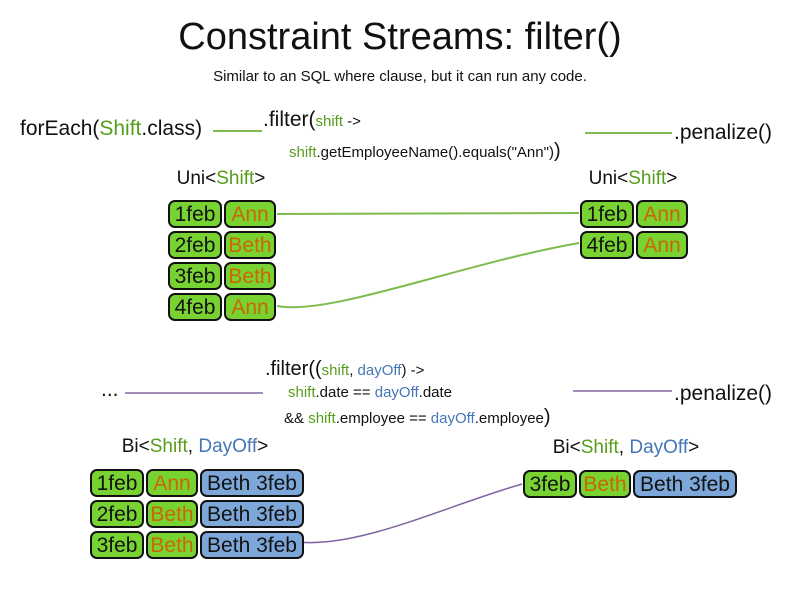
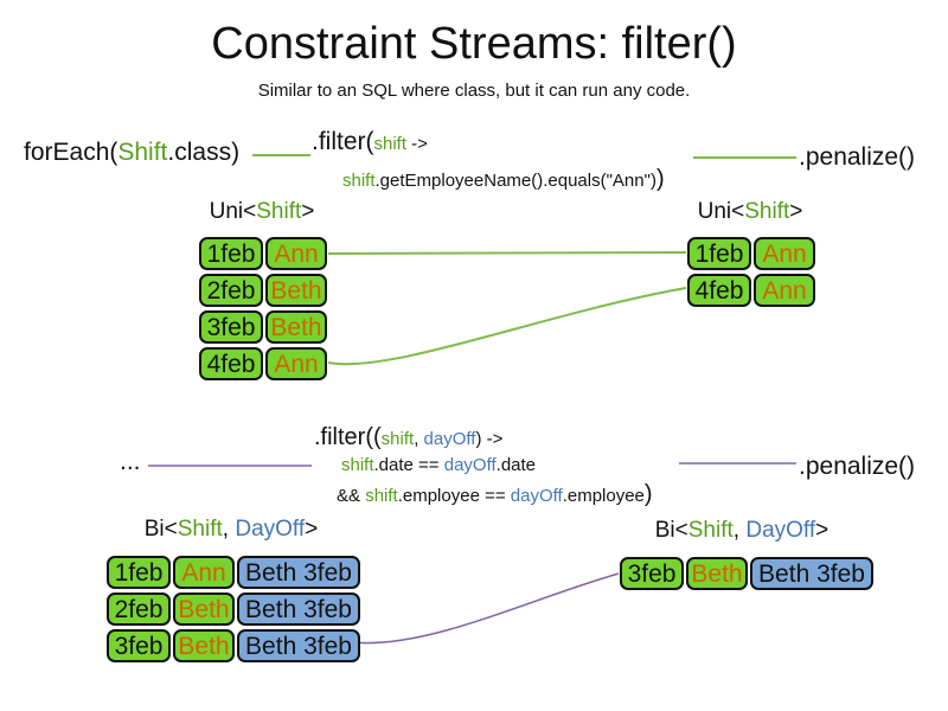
  Constraint Streams: filter()
- Similar to an SQL where clause, but it can run any code.
+ Similar to an SQL where class, but it can run any code.
  forEach(Shift.class)
  .filter(shift ->
  shift.getEmployeeName().equals("Ann"))
  .penalize()
  Uni<Shift>
  1feb
  Ann
  2feb
  Beth
  3feb
  Beth
  4feb
  Ann
  Uni<Shift>
  1feb
  Ann
  4feb
  Ann
  ...
  .filter((shift, dayOff) ->
  shift.date == dayOff.date
  && shift.employee == dayOff.employee)
  .penalize()
  Bi<Shift, DayOff>
  1feb
  Ann
  Beth 3feb
  2feb
  Beth
  Beth 3feb
  3feb
  Beth
  Beth 3feb
  Bi<Shift, DayOff>
  3feb
  Beth
  Beth 3feb
